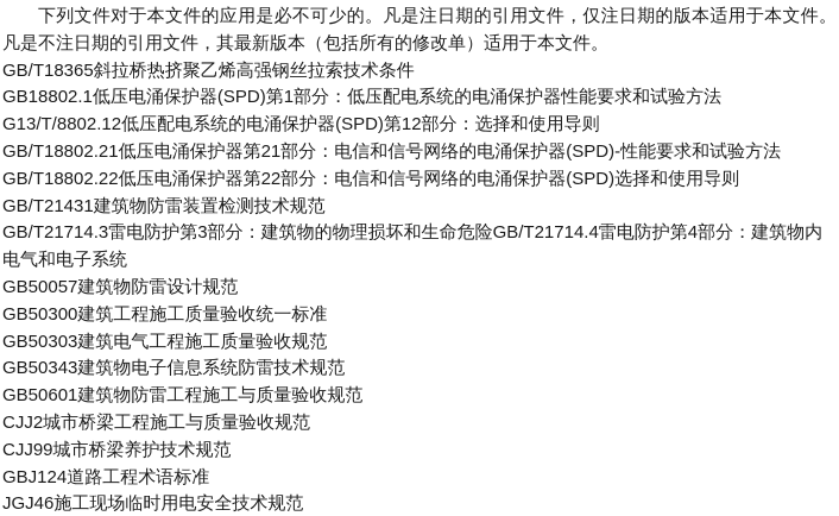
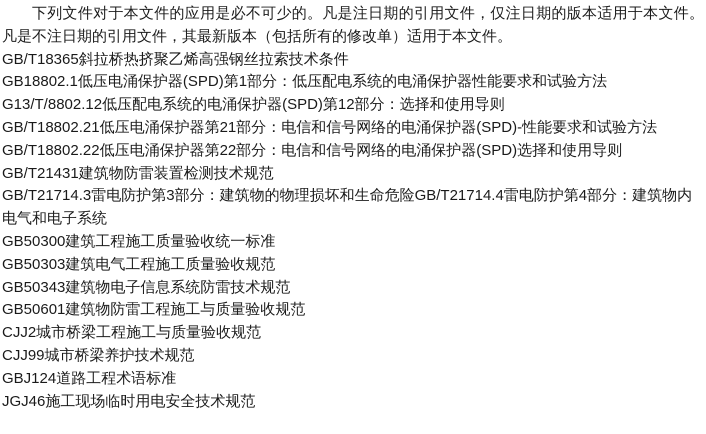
  下列文件对于本文件的应用是必不可少的。凡是注日期的引用文件，仅注日期的版本适用于本文件。凡是不注日期的引用文件，其最新版本（包括所有的修改单）适用于本文件。
  GB/T18365斜拉桥热挤聚乙烯高强钢丝拉索技术条件
  GB18802.1低压电涌保护器(SPD)第1部分：低压配电系统的电涌保护器性能要求和试验方法
  G13/T/8802.12低压配电系统的电涌保护器(SPD)第12部分：选择和使用导则
  GB/T18802.21低压电涌保护器第21部分：电信和信号网络的电涌保护器(SPD)-性能要求和试验方法
  GB/T18802.22低压电涌保护器第22部分：电信和信号网络的电涌保护器(SPD)选择和使用导则
  GB/T21431建筑物防雷装置检测技术规范
  GB/T21714.3雷电防护第3部分：建筑物的物理损坏和生命危险GB/T21714.4雷电防护第4部分：建筑物内电气和电子系统
- GB50057建筑物防雷设计规范
  GB50300建筑工程施工质量验收统一标准
  GB50303建筑电气工程施工质量验收规范
  GB50343建筑物电子信息系统防雷技术规范
  GB50601建筑物防雷工程施工与质量验收规范
  CJJ2城市桥梁工程施工与质量验收规范
  CJJ99城市桥梁养护技术规范
  GBJ124道路工程术语标准
  JGJ46施工现场临时用电安全技术规范
